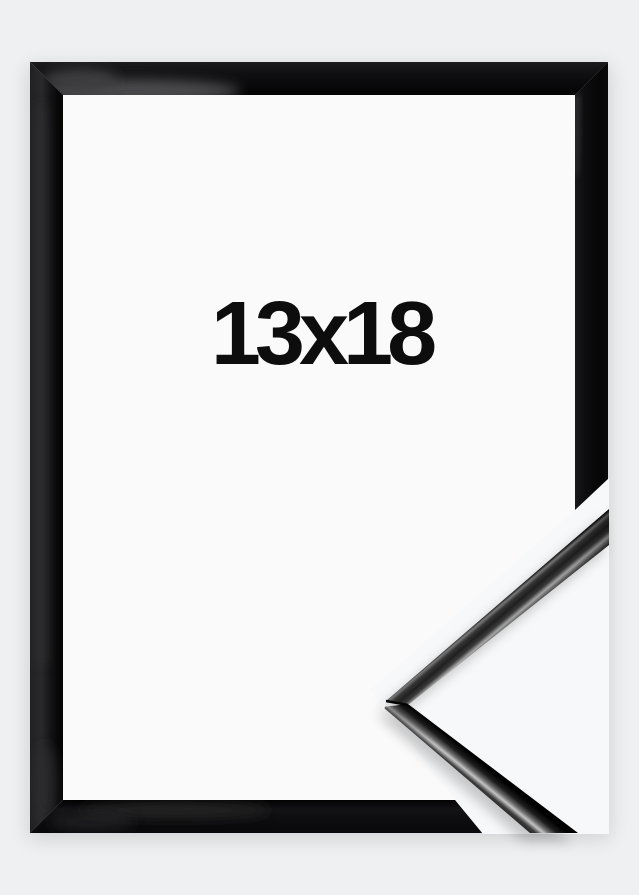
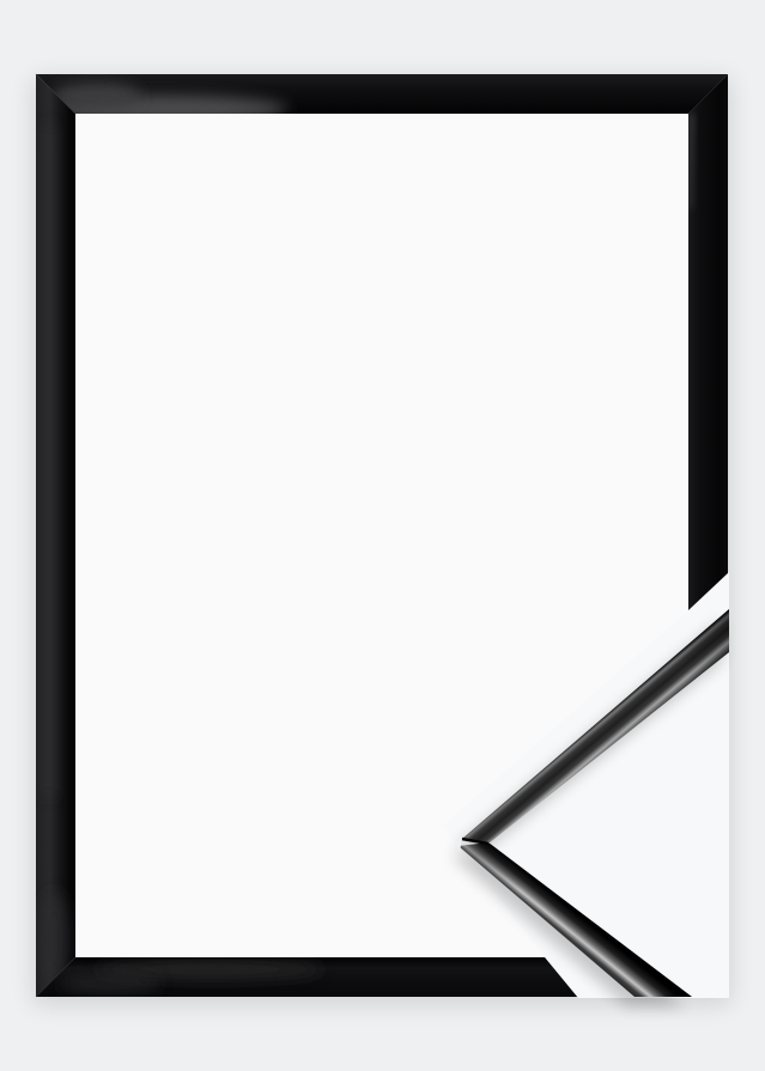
- 13x18
